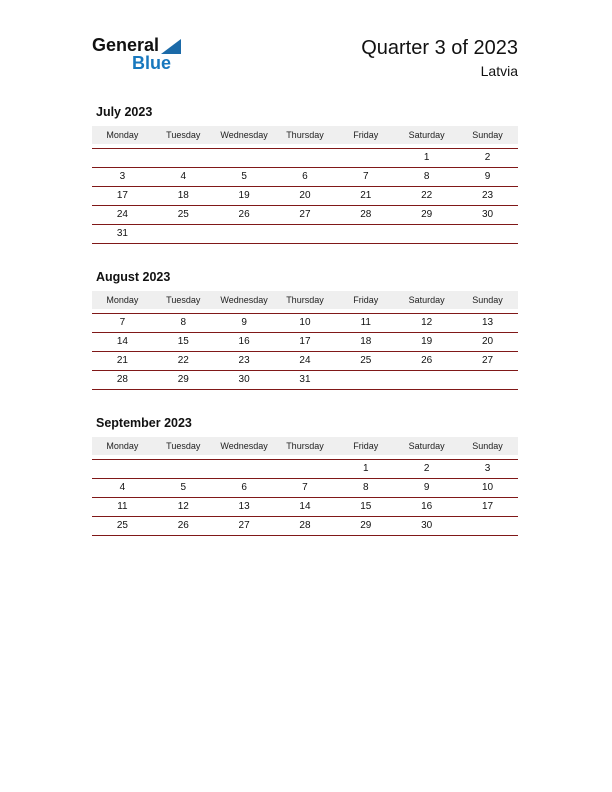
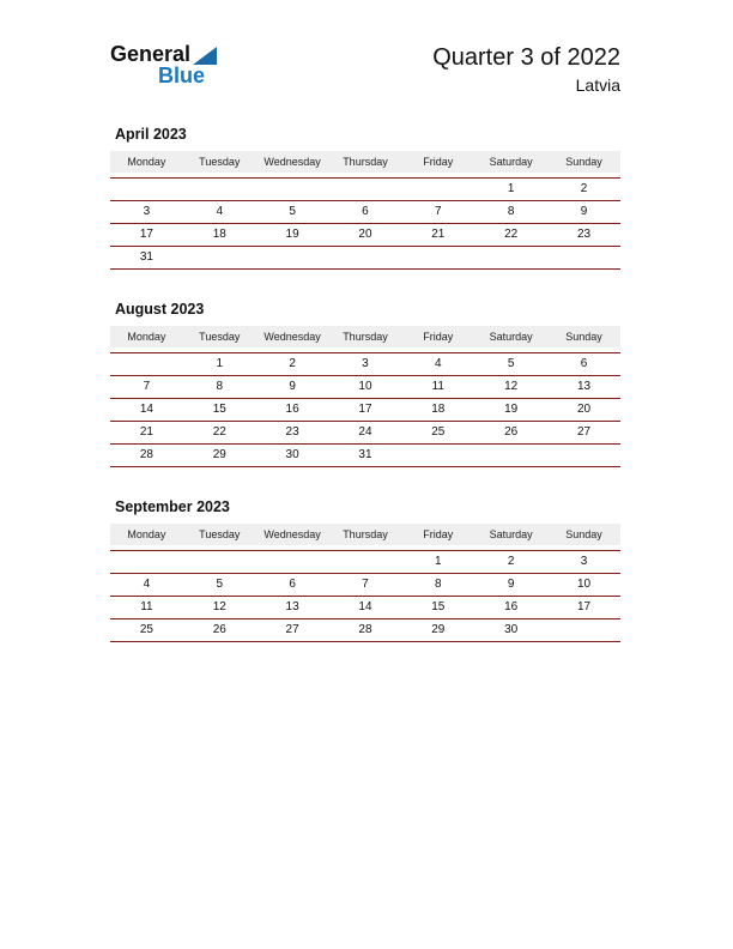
  General
  Blue
- Quarter 3 of 2023
+ Quarter 3 of 2022
  Latvia
- July 2023
+ April 2023
  Monday	Tuesday	Wednesday	Thursday	Friday	Saturday	Sunday
  					1	2
  3	4	5	6	7	8	9
  17	18	19	20	21	22	23
- 24	25	26	27	28	29	30
  31
  August 2023
  Monday	Tuesday	Wednesday	Thursday	Friday	Saturday	Sunday
+ 	1	2	3	4	5	6
  7	8	9	10	11	12	13
  14	15	16	17	18	19	20
  21	22	23	24	25	26	27
  28	29	30	31
  September 2023
  Monday	Tuesday	Wednesday	Thursday	Friday	Saturday	Sunday
  				1	2	3
  4	5	6	7	8	9	10
  11	12	13	14	15	16	17
  25	26	27	28	29	30
